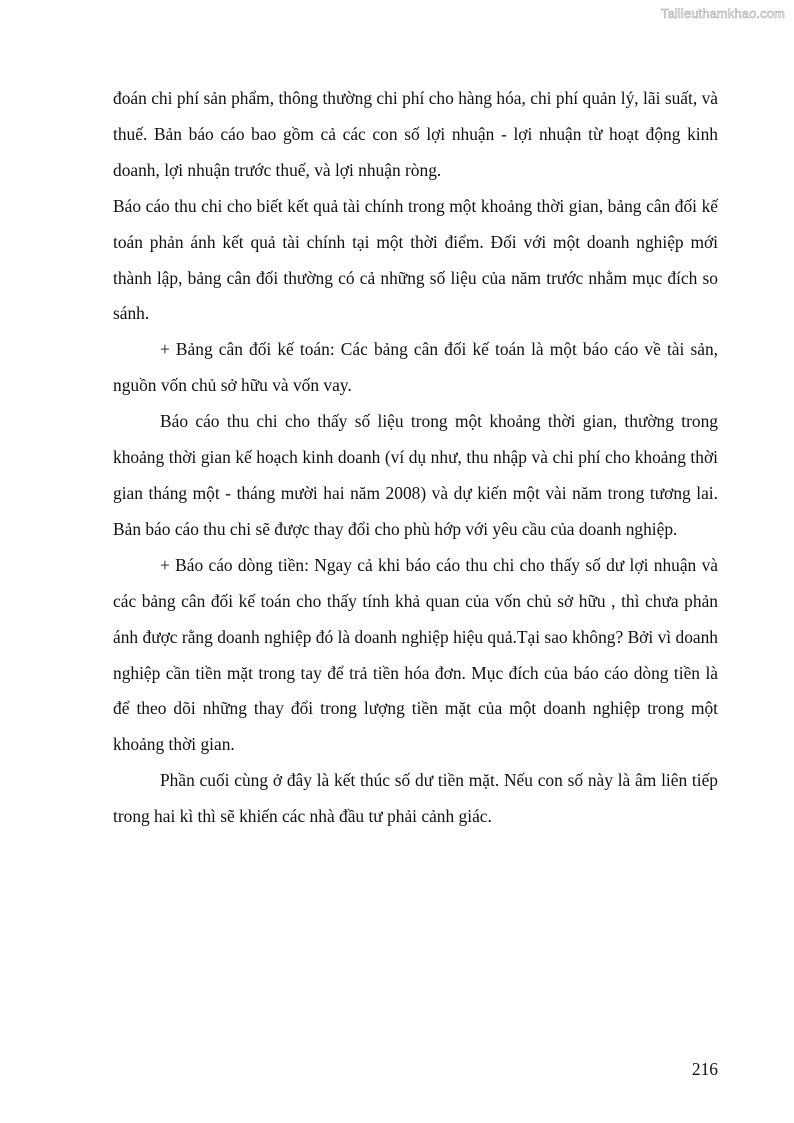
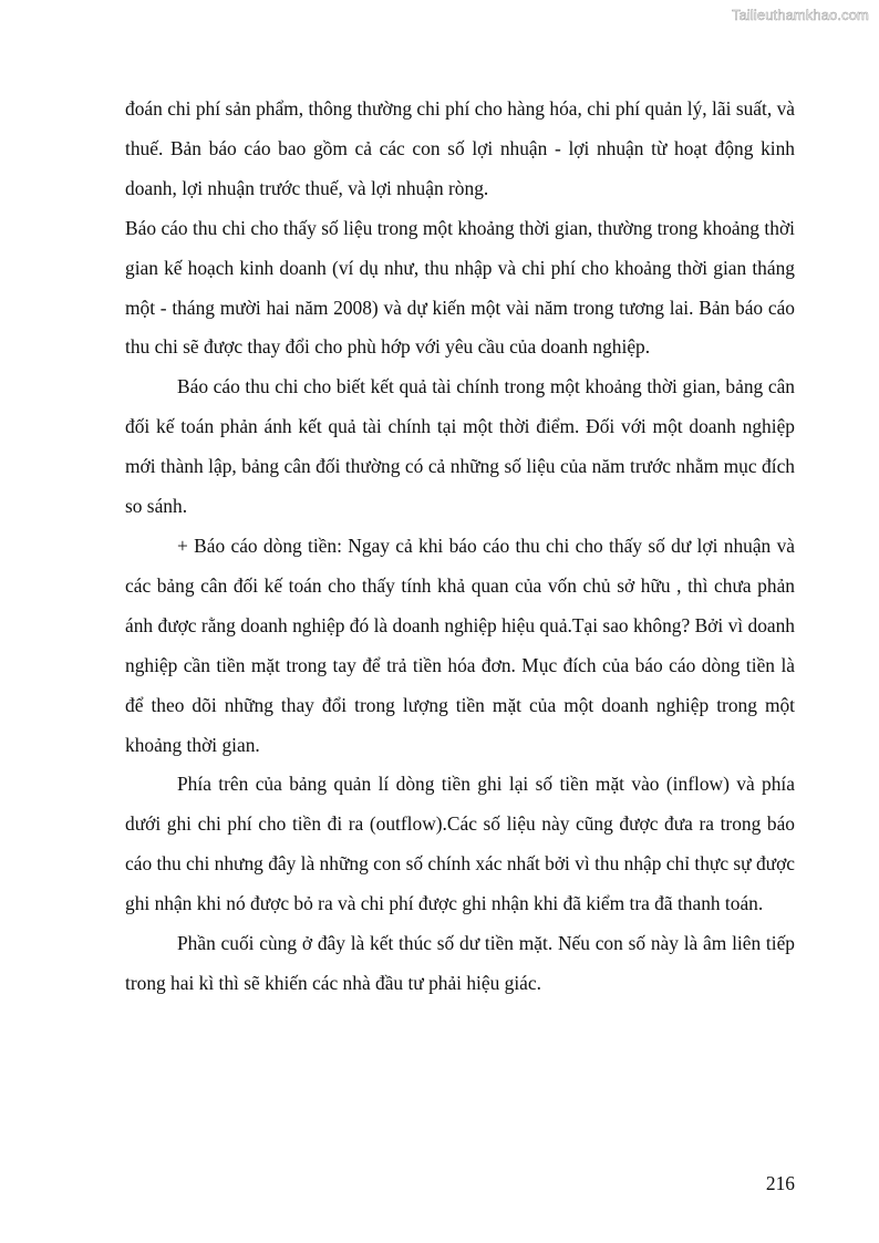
  Tailieuthamkhao.com
  đoán chi phí sản phẩm, thông thường chi phí cho hàng hóa, chi phí quản lý, lãi suất, và thuế. Bản báo cáo bao gồm cả các con số lợi nhuận - lợi nhuận từ hoạt động kinh doanh, lợi nhuận trước thuế, và lợi nhuận ròng.
- Báo cáo thu chi cho biết kết quả tài chính trong một khoảng thời gian, bảng cân đối kế toán phản ánh kết quả tài chính tại một thời điểm. Đối với một doanh nghiệp mới thành lập, bảng cân đối thường có cả những số liệu của năm trước nhằm mục đích so sánh.
+ Báo cáo thu chi cho thấy số liệu trong một khoảng thời gian, thường trong khoảng thời gian kế hoạch kinh doanh (ví dụ như, thu nhập và chi phí cho khoảng thời gian tháng một - tháng mười hai năm 2008) và dự kiến một vài năm trong tương lai. Bản báo cáo thu chi sẽ được thay đổi cho phù hớp với yêu cầu của doanh nghiệp.
- + Bảng cân đối kế toán: Các bảng cân đối kế toán là một báo cáo về tài sản, nguồn vốn chủ sở hữu và vốn vay.
- Báo cáo thu chi cho thấy số liệu trong một khoảng thời gian, thường trong khoảng thời gian kế hoạch kinh doanh (ví dụ như, thu nhập và chi phí cho khoảng thời gian tháng một - tháng mười hai năm 2008) và dự kiến một vài năm trong tương lai. Bản báo cáo thu chi sẽ được thay đổi cho phù hớp với yêu cầu của doanh nghiệp.
+ Báo cáo thu chi cho biết kết quả tài chính trong một khoảng thời gian, bảng cân đối kế toán phản ánh kết quả tài chính tại một thời điểm. Đối với một doanh nghiệp mới thành lập, bảng cân đối thường có cả những số liệu của năm trước nhằm mục đích so sánh.
  + Báo cáo dòng tiền: Ngay cả khi báo cáo thu chi cho thấy số dư lợi nhuận và các bảng cân đối kế toán cho thấy tính khả quan của vốn chủ sở hữu , thì chưa phản ánh được rằng doanh nghiệp đó là doanh nghiệp hiệu quả.Tại sao không? Bởi vì doanh nghiệp cần tiền mặt trong tay để trả tiền hóa đơn. Mục đích của báo cáo dòng tiền là để theo dõi những thay đổi trong lượng tiền mặt của một doanh nghiệp trong một khoảng thời gian.
+ Phía trên của bảng quản lí dòng tiền ghi lại số tiền mặt vào (inflow) và phía dưới ghi chi phí cho tiền đi ra (outflow).Các số liệu này cũng được đưa ra trong báo cáo thu chi nhưng đây là những con số chính xác nhất bởi vì thu nhập chỉ thực sự được ghi nhận khi nó được bỏ ra và chi phí được ghi nhận khi đã kiểm tra đã thanh toán.
- Phần cuối cùng ở đây là kết thúc số dư tiền mặt. Nếu con số này là âm liên tiếp trong hai kì thì sẽ khiến các nhà đầu tư phải cảnh giác.
+ Phần cuối cùng ở đây là kết thúc số dư tiền mặt. Nếu con số này là âm liên tiếp trong hai kì thì sẽ khiến các nhà đầu tư phải hiệu giác.
  216
